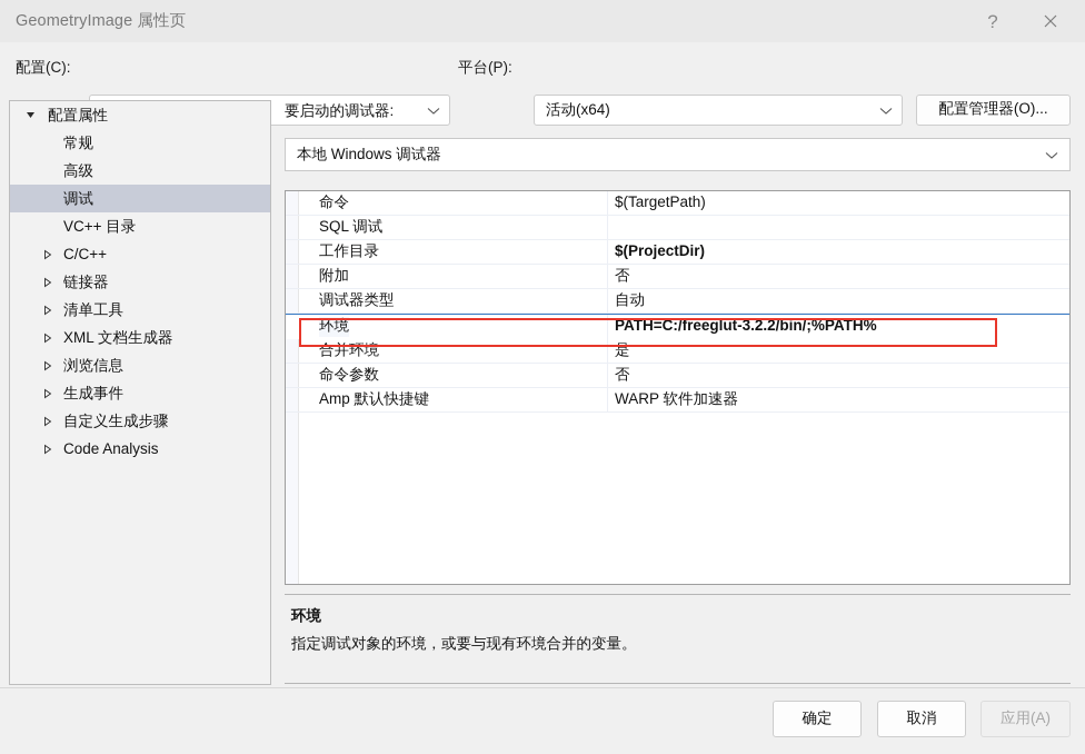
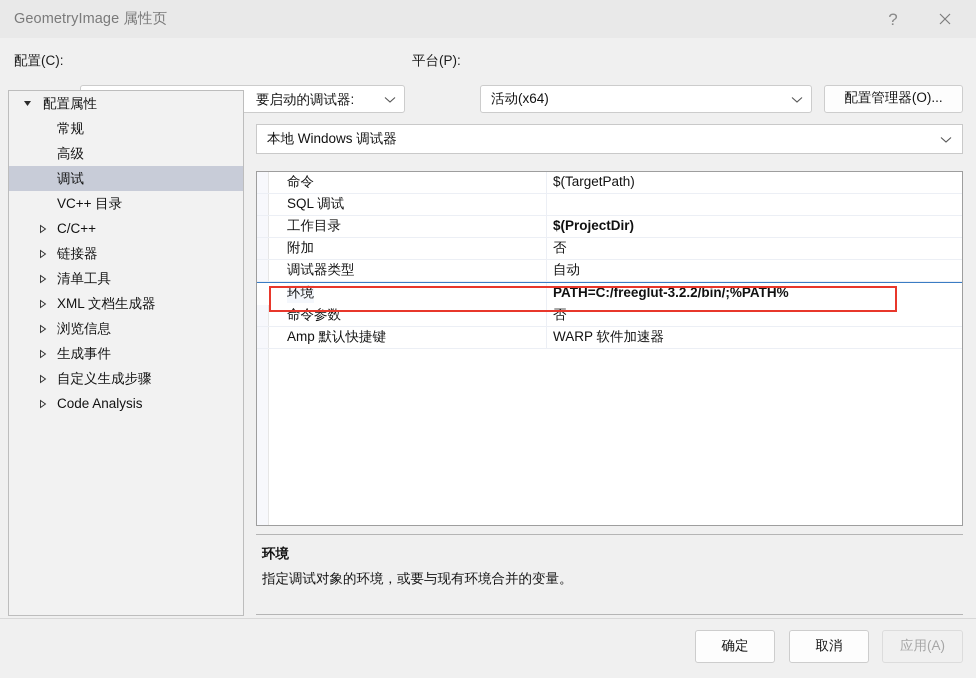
  GeometryImage 属性页
  ?
  配置(C):
  平台(P):
  活动(x64)
  配置管理器(O)...
  配置属性
  常规
  高级
  调试
  VC++ 目录
  C/C++
  链接器
  清单工具
  XML 文档生成器
  浏览信息
  生成事件
  自定义生成步骤
  Code Analysis
  要启动的调试器:
  本地 Windows 调试器
  命令
  $(TargetPath)
  SQL 调试
  工作目录
  $(ProjectDir)
  附加
  否
  调试器类型
  自动
  环境
  PATH=C:/freeglut-3.2.2/bin/;%PATH%
- 合并环境
- 是
  命令参数
  否
  Amp 默认快捷键
  WARP 软件加速器
  环境
  指定调试对象的环境，或要与现有环境合并的变量。
  确定
  取消
  应用(A)
